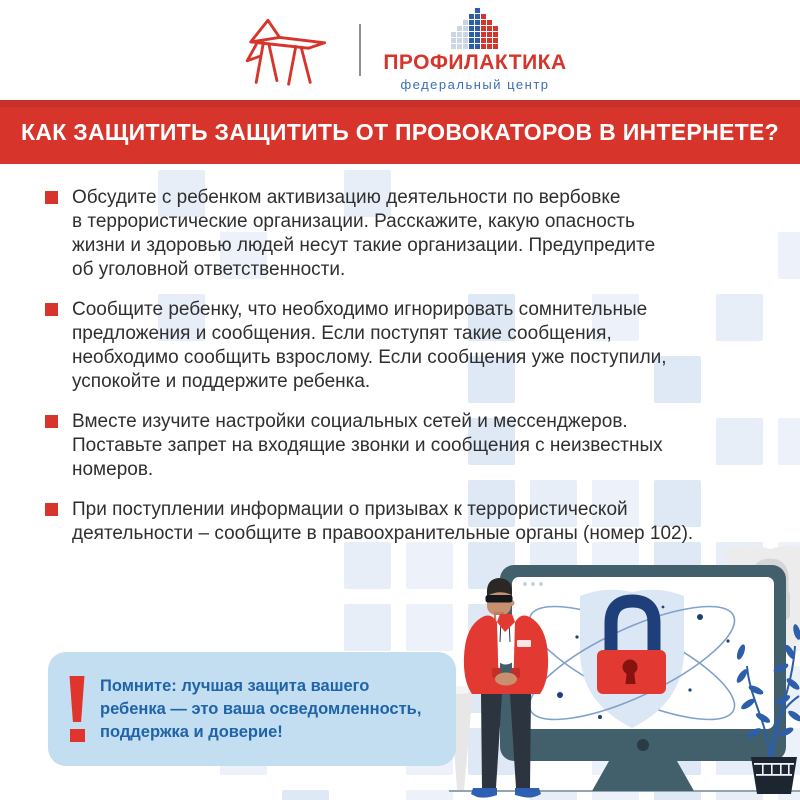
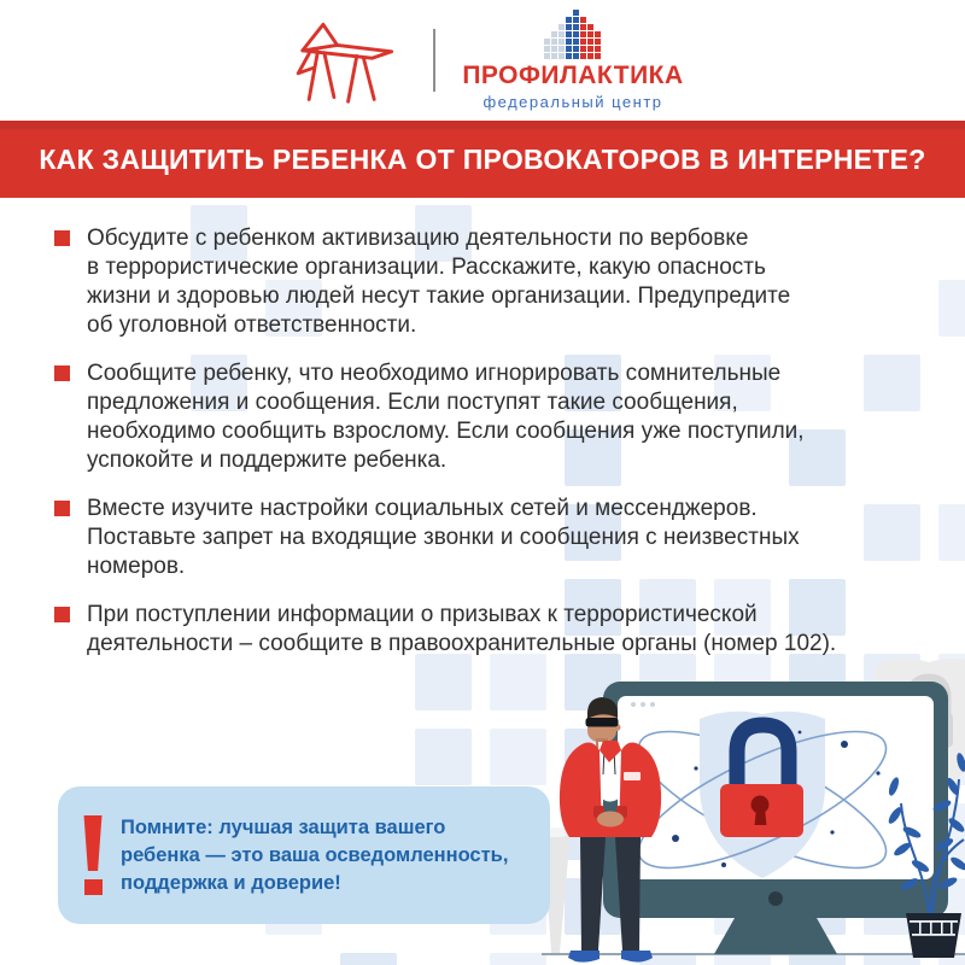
  ПРОФИЛАКТИКА
  федеральный центр
- КАК ЗАЩИТИТЬ ЗАЩИТИТЬ ОТ ПРОВОКАТОРОВ В ИНТЕРНЕТЕ?
+ КАК ЗАЩИТИТЬ РЕБЕНКА ОТ ПРОВОКАТОРОВ В ИНТЕРНЕТЕ?
  Обсудите с ребенком активизацию деятельности по вербовке
  в террористические организации. Расскажите, какую опасность
  жизни и здоровью людей несут такие организации. Предупредите
  об уголовной ответственности.
  Сообщите ребенку, что необходимо игнорировать сомнительные
  предложения и сообщения. Если поступят такие сообщения,
  необходимо сообщить взрослому. Если сообщения уже поступили,
  успокойте и поддержите ребенка.
  Вместе изучите настройки социальных сетей и мессенджеров.
  Поставьте запрет на входящие звонки и сообщения с неизвестных
  номеров.
  При поступлении информации о призывах к террористической
  деятельности – сообщите в правоохранительные органы (номер 102).
  Помните: лучшая защита вашего
  ребенка — это ваша осведомленность,
  поддержка и доверие!
